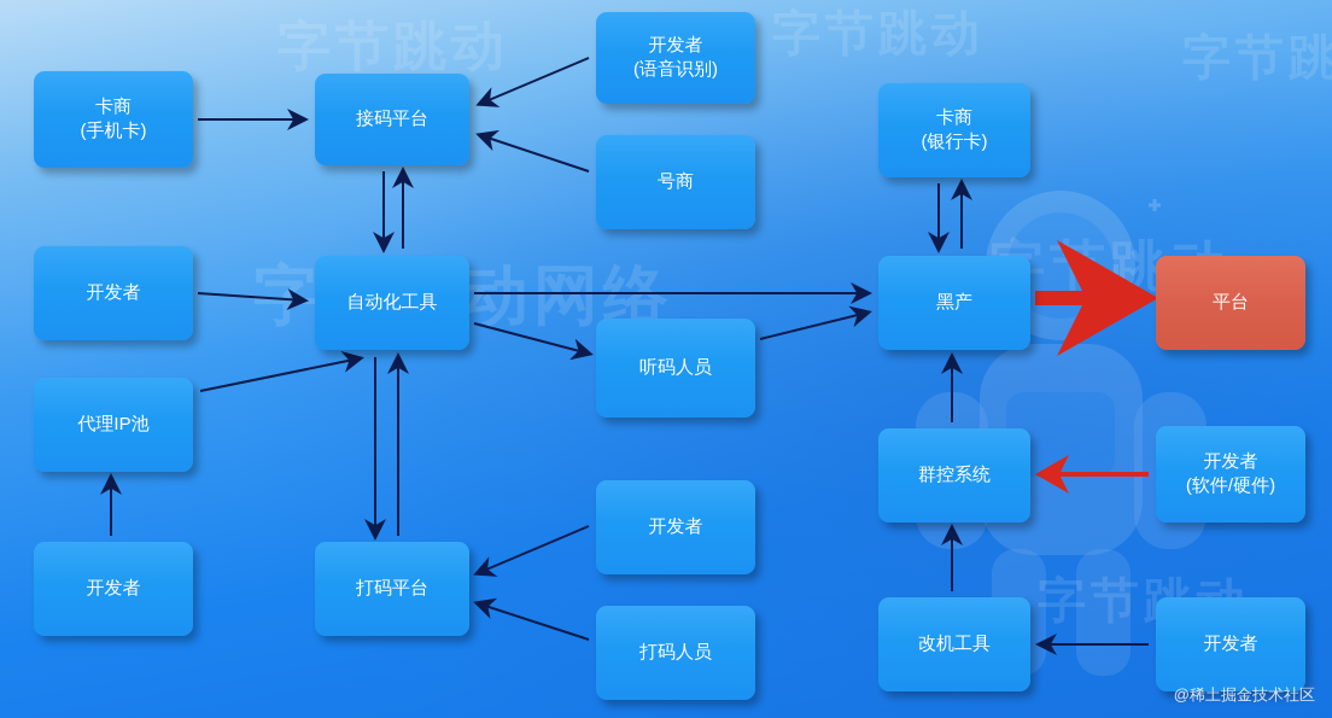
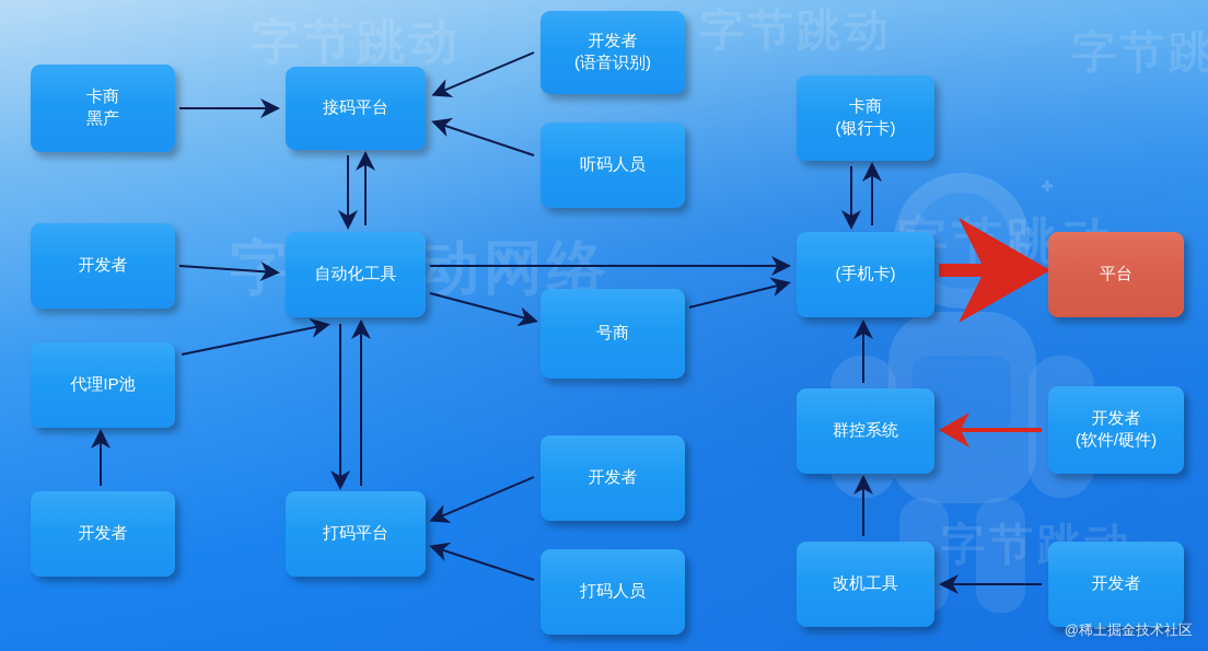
  字节跳动
  字节跳动
  字节跳
  卡商
- (手机卡)
+ 黑产
  接码平台
  开发者
  (语音识别)
- 号商
+ 听码人员
  卡商
  (银行卡)
  开发者
  自动化工具
- 听码人员
+ 号商
- 黑产
+ (手机卡)
  平台
  代理IP池
  开发者
  (软件/硬件)
  群控系统
  开发者
  打码平台
  开发者
  打码人员
  改机工具
  开发者
  @稀土掘金技术社区
